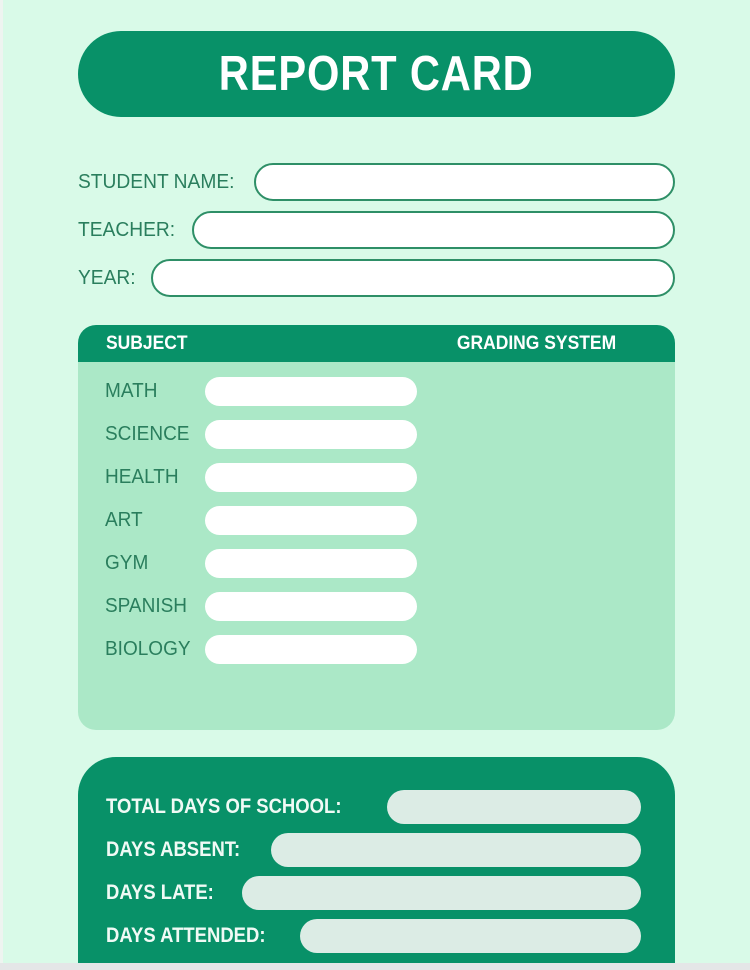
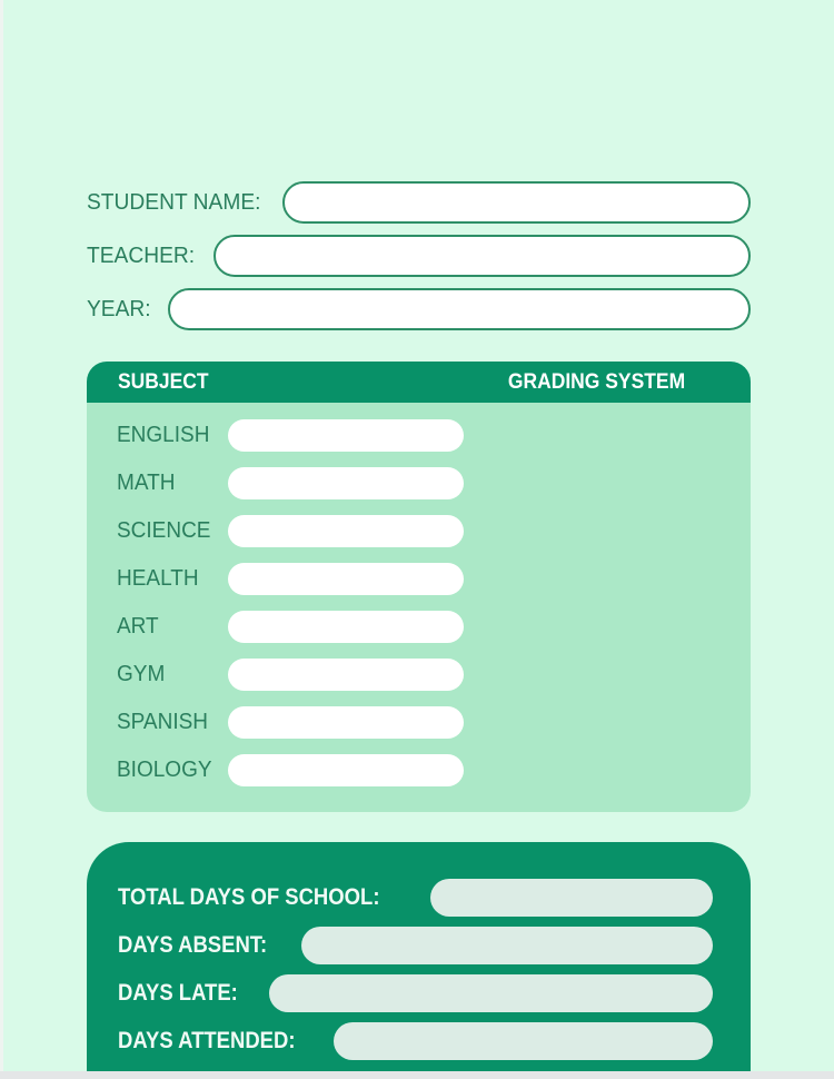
- REPORT CARD
  STUDENT NAME:
  TEACHER:
  YEAR:
  SUBJECT
  GRADING SYSTEM
+ ENGLISH
  MATH
  SCIENCE
  HEALTH
  ART
  GYM
  SPANISH
  BIOLOGY
  TOTAL DAYS OF SCHOOL:
  DAYS ABSENT:
  DAYS LATE:
  DAYS ATTENDED:
